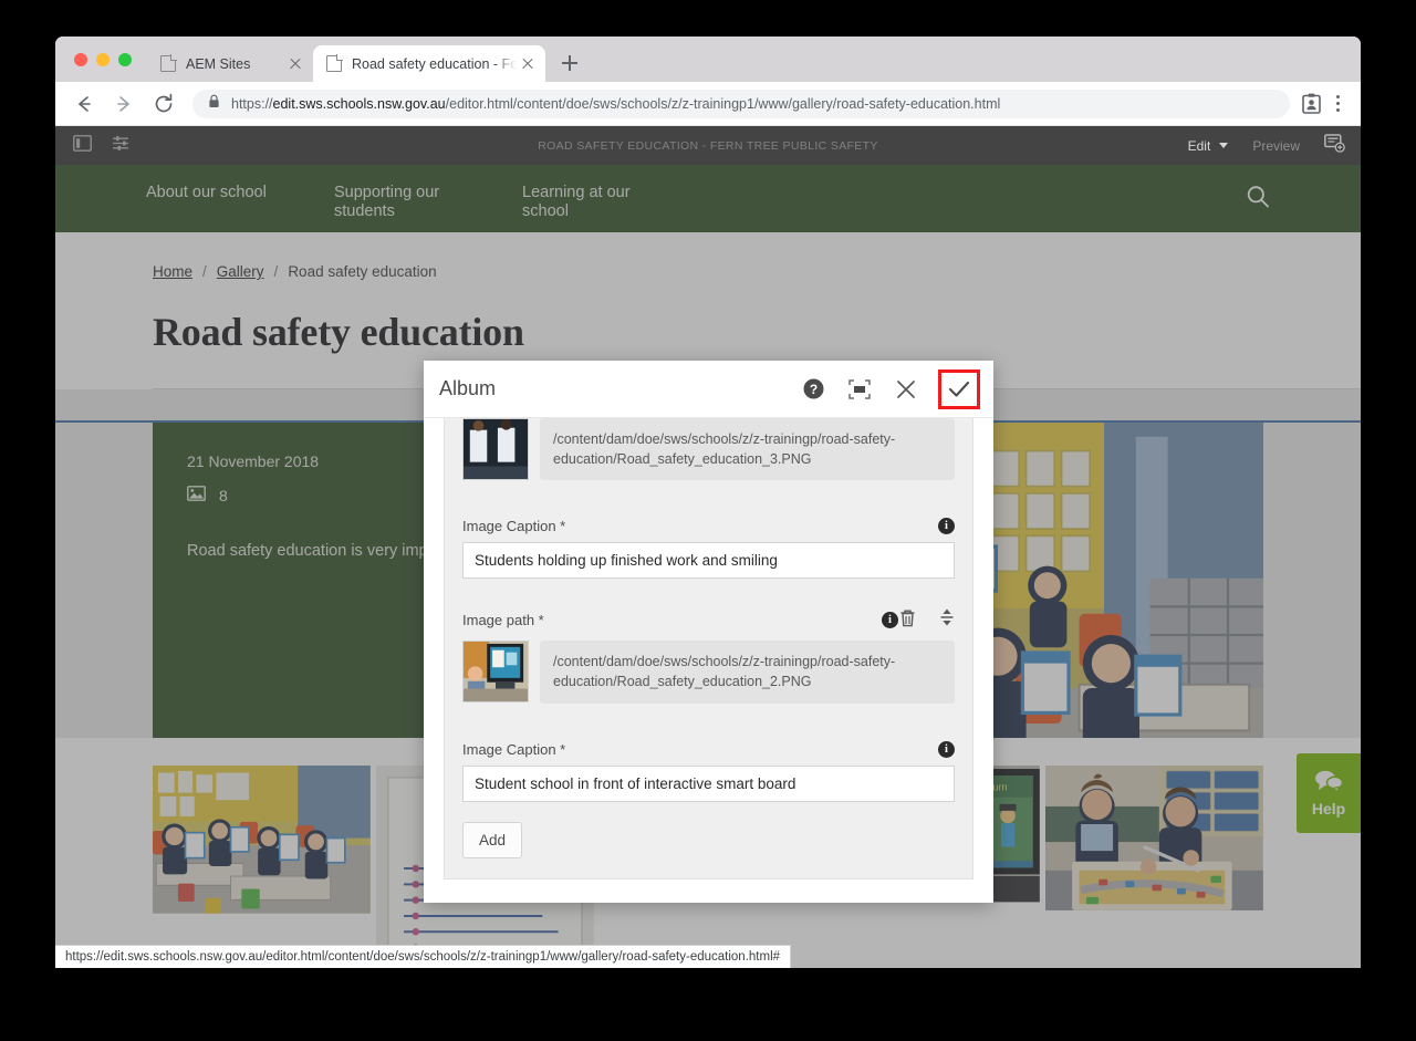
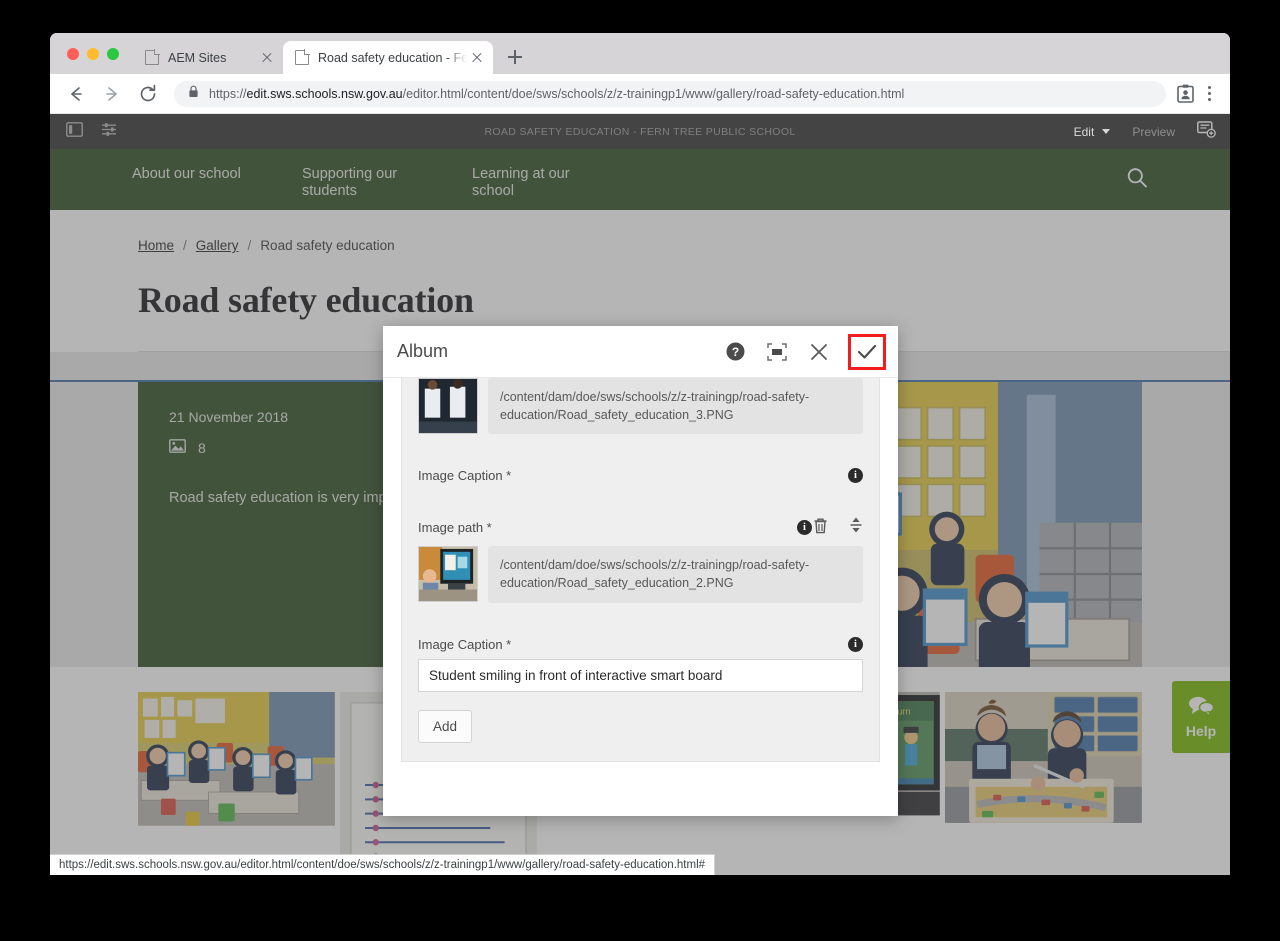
  AEM Sites
  Road safety education - Fe
  https://edit.sws.schools.nsw.gov.au/editor.html/content/doe/sws/schools/z/z-trainingp1/www/gallery/road-safety-education.html
- ROAD SAFETY EDUCATION - FERN TREE PUBLIC SAFETY
+ ROAD SAFETY EDUCATION - FERN TREE PUBLIC SCHOOL
  Edit
  Preview
  About our school
  Supporting our
  students
  Learning at our
  school
  Home
  /
  Gallery
  /
  Road safety education
  Road safety education
  21 November 2018
  8
  Road safety education is very im
  Help
  Album
  ?
  /content/dam/doe/sws/schools/z/z-trainingp/road-safety-education/Road_safety_education_3.PNG
  Image Caption *
  i
- Students holding up finished work and smiling
  Image path *
  i
  /content/dam/doe/sws/schools/z/z-trainingp/road-safety-education/Road_safety_education_2.PNG
  Image Caption *
  i
- Student school in front of interactive smart board
+ Student smiling in front of interactive smart board
  Add
  https://edit.sws.schools.nsw.gov.au/editor.html/content/doe/sws/schools/z/z-trainingp1/www/gallery/road-safety-education.html#
